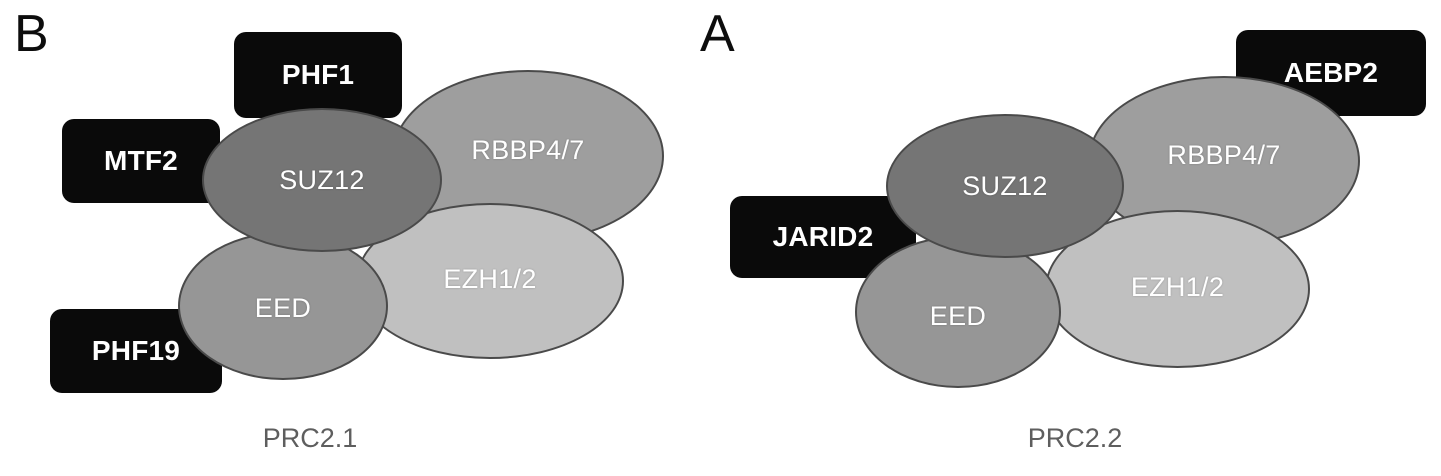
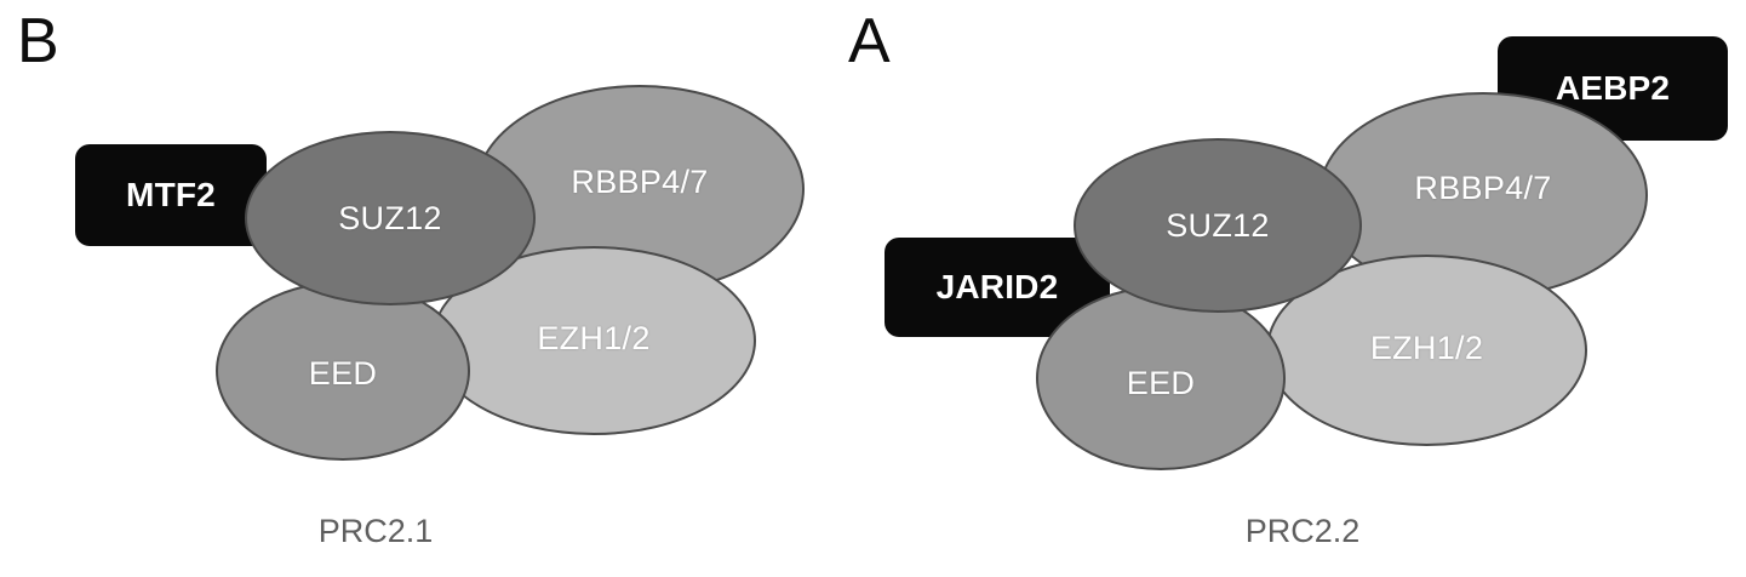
  B
  MTF2
- PHF19
- PHF1
  RBBP4/7
  EZH1/2
  EED
  SUZ12
  PRC2.1
  A
  JARID2
  AEBP2
  RBBP4/7
  EZH1/2
  EED
  SUZ12
  PRC2.2
